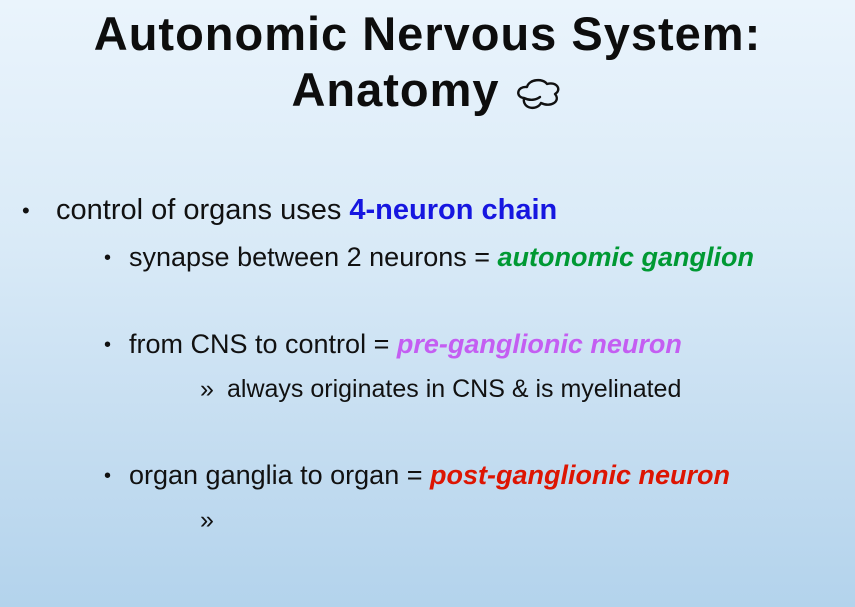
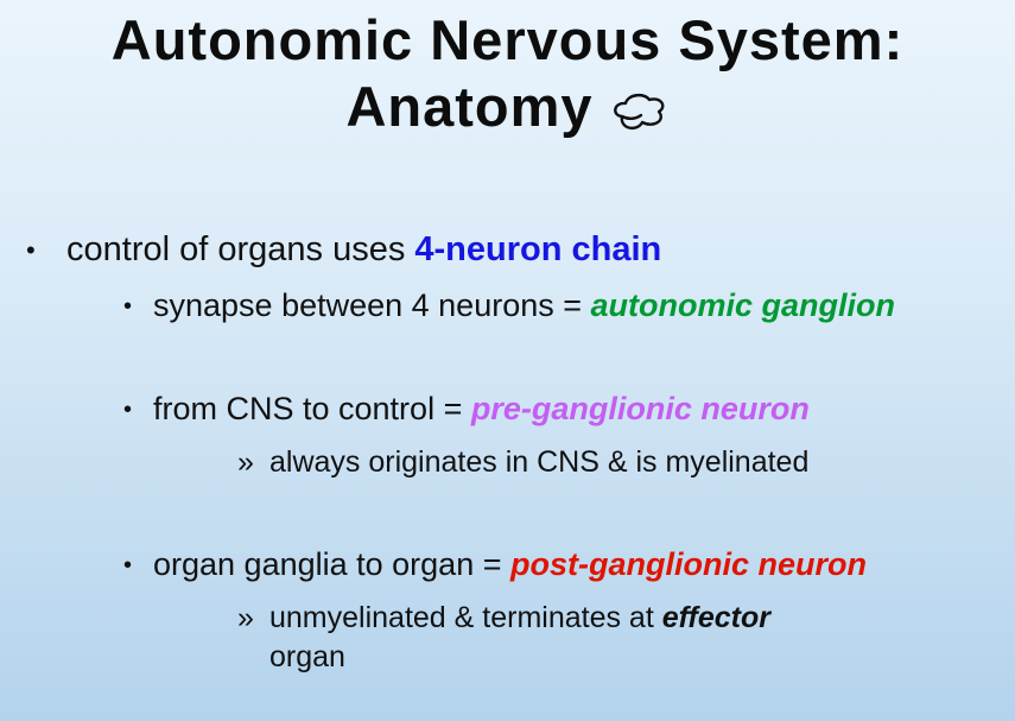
  Autonomic Nervous System:
  Anatomy
  •
  control of organs uses 4-neuron chain
  •
- synapse between 2 neurons = autonomic ganglion
+ synapse between 4 neurons = autonomic ganglion
  •
  from CNS to control = pre-ganglionic neuron
  »
  always originates in CNS & is myelinated
  •
  organ ganglia to organ = post-ganglionic neuron
  »
+ unmyelinated & terminates at effector
+ organ
